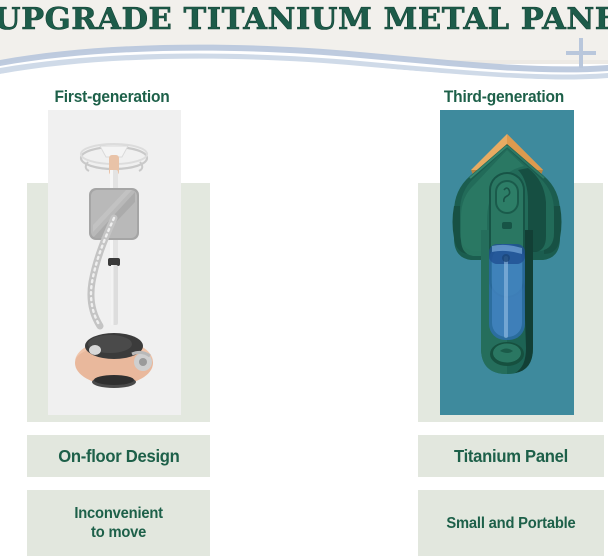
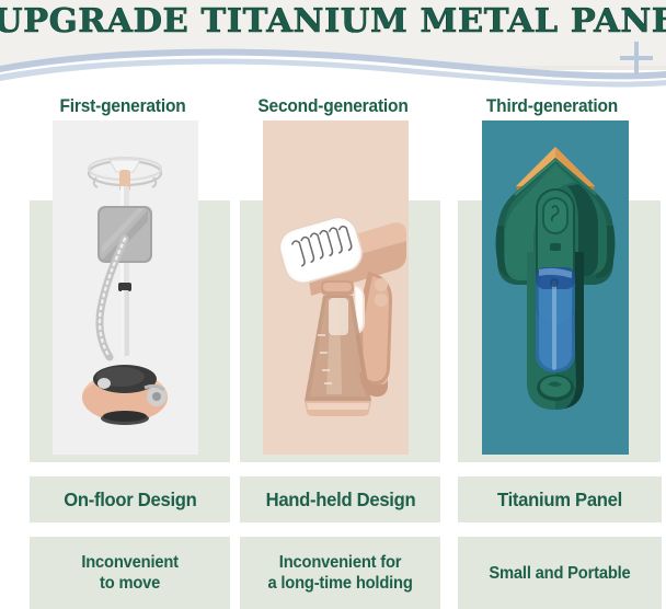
  UPGRADE TITANIUM METAL PANE
  First-generation
  On-floor Design
  Inconvenient
  to move
+ Second-generation
+ Hand-held Design
+ Inconvenient for
+ a long-time holding
  Third-generation
  Titanium Panel
  Small and Portable
